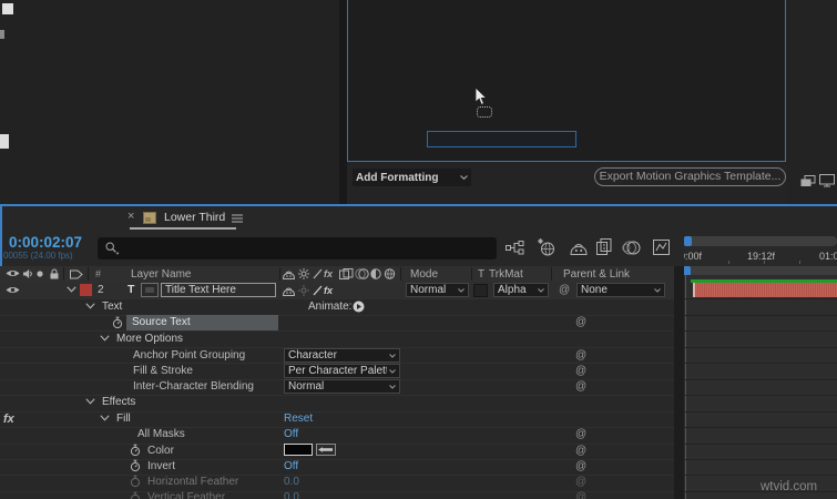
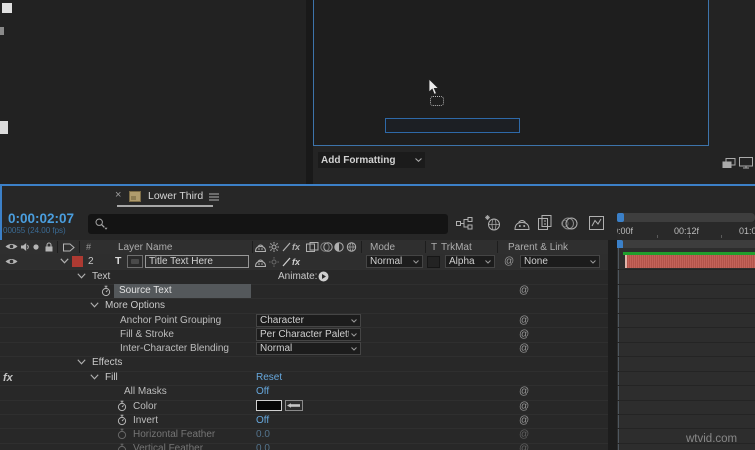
  Add Formatting
- Export Motion Graphics Template...
  ×
  Lower Third
  0:00:02:07
  00055 (24.00 fps)
  :00f
- 19:12f
+ 00:12f
  #
  Layer Name
  fx
  Mode
  T
  TrkMat
  Parent & Link
  2
  T
  Title Text Here
  fx
  Normal
  Alpha
  @
  None
  Text
  Animate:
  Source Text
  @
  More Options
  Anchor Point Grouping
  Character
  @
  Fill & Stroke
  Per Character Palet
  @
  Inter-Character Blending
  Normal
  @
  Effects
  fx
  Fill
  Reset
  All Masks
  Off
  @
  Color
  @
  Invert
  Off
  @
  Horizontal Feather
  0.0
  @
  Vertical Feather
  0.0
  @
  wtvid.com
